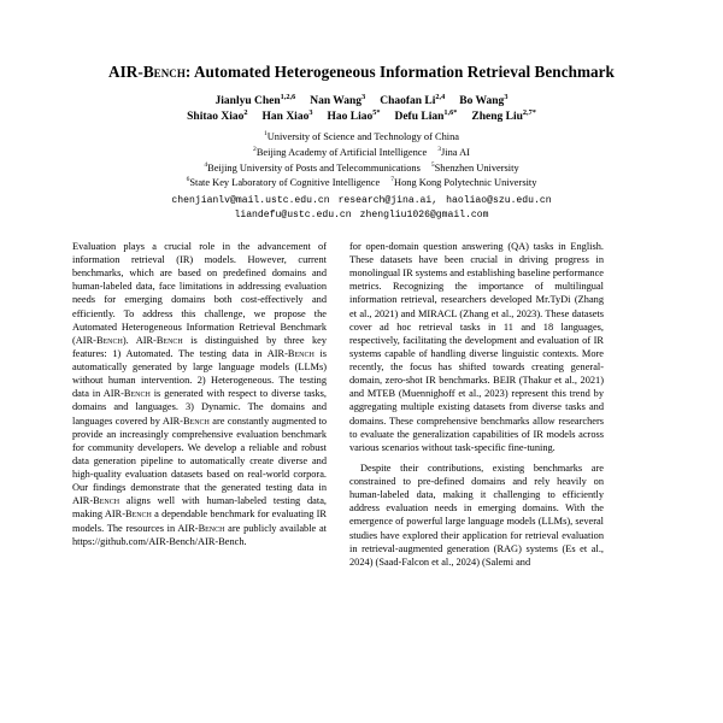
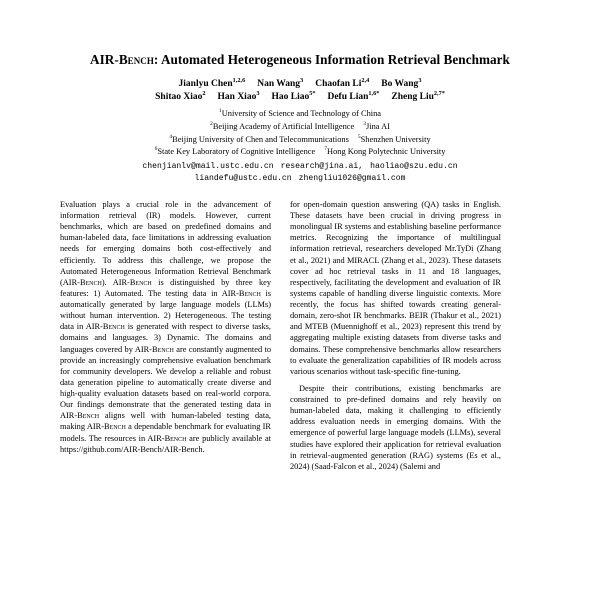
  AIR-Bench: Automated Heterogeneous Information Retrieval Benchmark
  Jianlyu Chen Nan Wang Chaofan Li Bo Wang
  Shitao Xiao Han Xiao Hao Liao Defu Lian Zheng Liu
  University of Science and Technology of China
  Beijing Academy of Artificial Intelligence Jina AI
- Beijing University of Posts and Telecommunications Shenzhen University
+ Beijing University of Chen and Telecommunications Shenzhen University
  State Key Laboratory of Cognitive Intelligence Hong Kong Polytechnic University
  chenjianlv@mail.ustc.edu.cn research@jina.ai, haoliao@szu.edu.cn
  liandefu@ustc.edu.cn zhengliu1026@gmail.com
  Evaluation plays a crucial role in the advancement of information retrieval (IR) models. However, current benchmarks, which are based on predefined domains and human-labeled data, face limitations in addressing evaluation needs for emerging domains both cost-effectively and efficiently. To address this challenge, we propose the Automated Heterogeneous Information Retrieval Benchmark (AIR-Bench). AIR-Bench is distinguished by three key features: 1) Automated. The testing data in AIR-Bench is automatically generated by large language models (LLMs) without human intervention. 2) Heterogeneous. The testing data in AIR-Bench is generated with respect to diverse tasks, domains and languages. 3) Dynamic. The domains and languages covered by AIR-Bench are constantly augmented to provide an increasingly comprehensive evaluation benchmark for community developers. We develop a reliable and robust data generation pipeline to automatically create diverse and high-quality evaluation datasets based on real-world corpora. Our findings demonstrate that the generated testing data in AIR-Bench aligns well with human-labeled testing data, making AIR-Bench a dependable benchmark for evaluating IR models. The resources in AIR-Bench are publicly available at https://github.com/AIR-Bench/AIR-Bench.
  for open-domain question answering (QA) tasks in English. These datasets have been crucial in driving progress in monolingual IR systems and establishing baseline performance metrics. Recognizing the importance of multilingual information retrieval, researchers developed Mr.TyDi (Zhang et al., 2021) and MIRACL (Zhang et al., 2023). These datasets cover ad hoc retrieval tasks in 11 and 18 languages, respectively, facilitating the development and evaluation of IR systems capable of handling diverse linguistic contexts. More recently, the focus has shifted towards creating general-domain, zero-shot IR benchmarks. BEIR (Thakur et al., 2021) and MTEB (Muennighoff et al., 2023) represent this trend by aggregating multiple existing datasets from diverse tasks and domains. These comprehensive benchmarks allow researchers to evaluate the generalization capabilities of IR models across various scenarios without task-specific fine-tuning.
  Despite their contributions, existing benchmarks are constrained to pre-defined domains and rely heavily on human-labeled data, making it challenging to efficiently address evaluation needs in emerging domains. With the emergence of powerful large language models (LLMs), several studies have explored their application for retrieval evaluation in retrieval-augmented generation (RAG) systems (Es et al., 2024) (Saad-Falcon et al., 2024) (Salemi and
